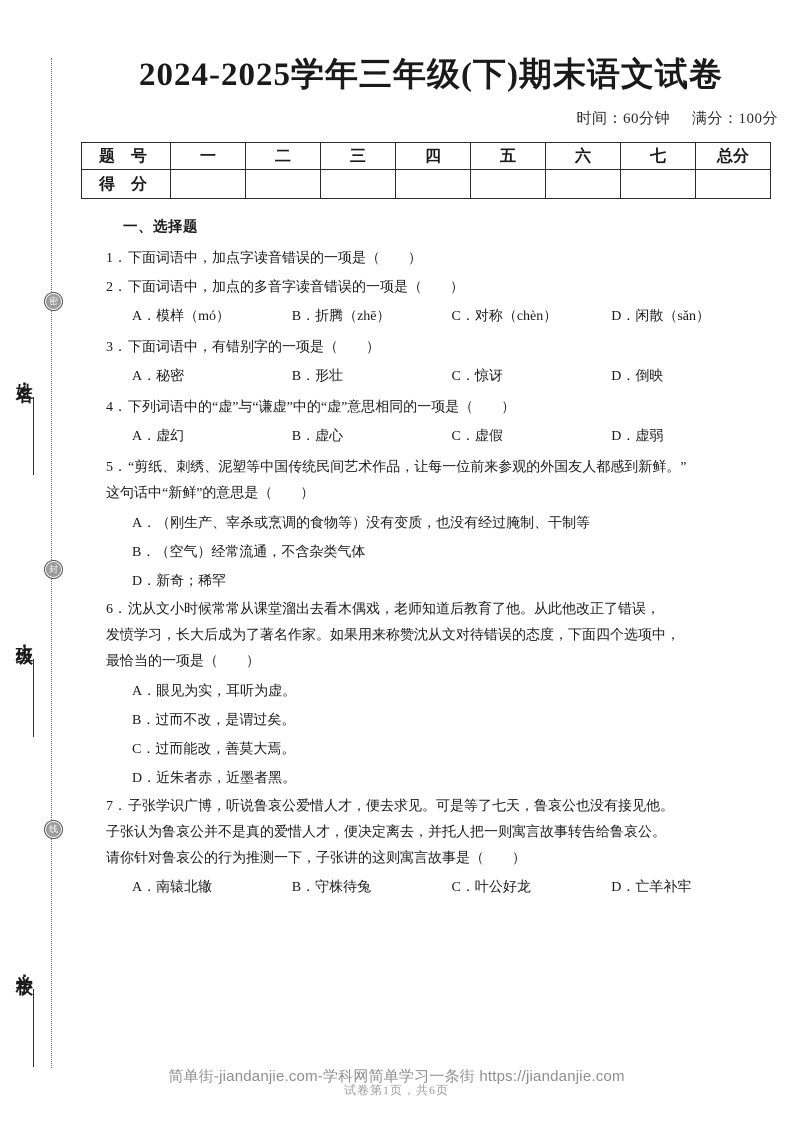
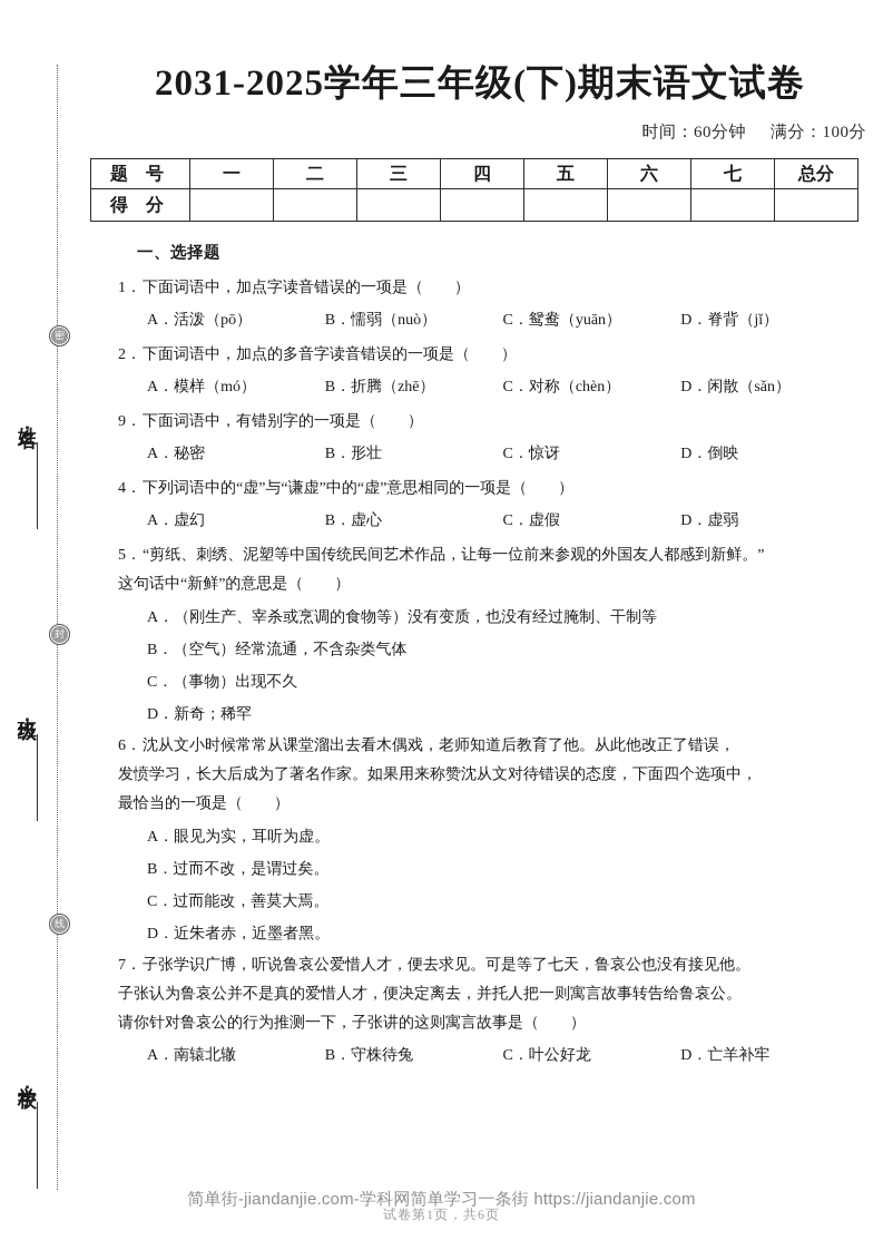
  密
  封
  线
- 2024-2025学年三年级(下)期末语文试卷
+ 2031-2025学年三年级(下)期末语文试卷
  时间：60分钟 满分：100分
  题 号	一	二	三	四	五	六	七	总分
  得 分
  一、选择题
  1．下面词语中，加点字读音错误的一项是（ ）
+ A．活泼（pō）
+ B．懦弱（nuò）
+ C．鸳鸯（yuān）
+ D．脊背（jǐ）
  2．下面词语中，加点的多音字读音错误的一项是（ ）
  A．模样（mó）
  B．折腾（zhē）
  C．对称（chèn）
  D．闲散（sǎn）
- 3．下面词语中，有错别字的一项是（ ）
+ 9．下面词语中，有错别字的一项是（ ）
  A．秘密
  B．形壮
  C．惊讶
  D．倒映
  4．下列词语中的“虚”与“谦虚”中的“虚”意思相同的一项是（ ）
  A．虚幻
  B．虚心
  C．虚假
  D．虚弱
  5．“剪纸、刺绣、泥塑等中国传统民间艺术作品，让每一位前来参观的外国友人都感到新鲜。”
  这句话中“新鲜”的意思是（ ）
  A．（刚生产、宰杀或烹调的食物等）没有变质，也没有经过腌制、干制等
  B．（空气）经常流通，不含杂类气体
+ C．（事物）出现不久
  D．新奇；稀罕
  6．沈从文小时候常常从课堂溜出去看木偶戏，老师知道后教育了他。从此他改正了错误，
  发愤学习，长大后成为了著名作家。如果用来称赞沈从文对待错误的态度，下面四个选项中，
  最恰当的一项是（ ）
  A．眼见为实，耳听为虚。
  B．过而不改，是谓过矣。
  C．过而能改，善莫大焉。
  D．近朱者赤，近墨者黑。
  7．子张学识广博，听说鲁哀公爱惜人才，便去求见。可是等了七天，鲁哀公也没有接见他。
  子张认为鲁哀公并不是真的爱惜人才，便决定离去，并托人把一则寓言故事转告给鲁哀公。
  请你针对鲁哀公的行为推测一下，子张讲的这则寓言故事是（ ）
  A．南辕北辙
  B．守株待兔
  C．叶公好龙
  D．亡羊补牢
  简单街-jiandanjie.com-学科网简单学习一条街 https://jiandanjie.com
  试卷第1页，共6页
